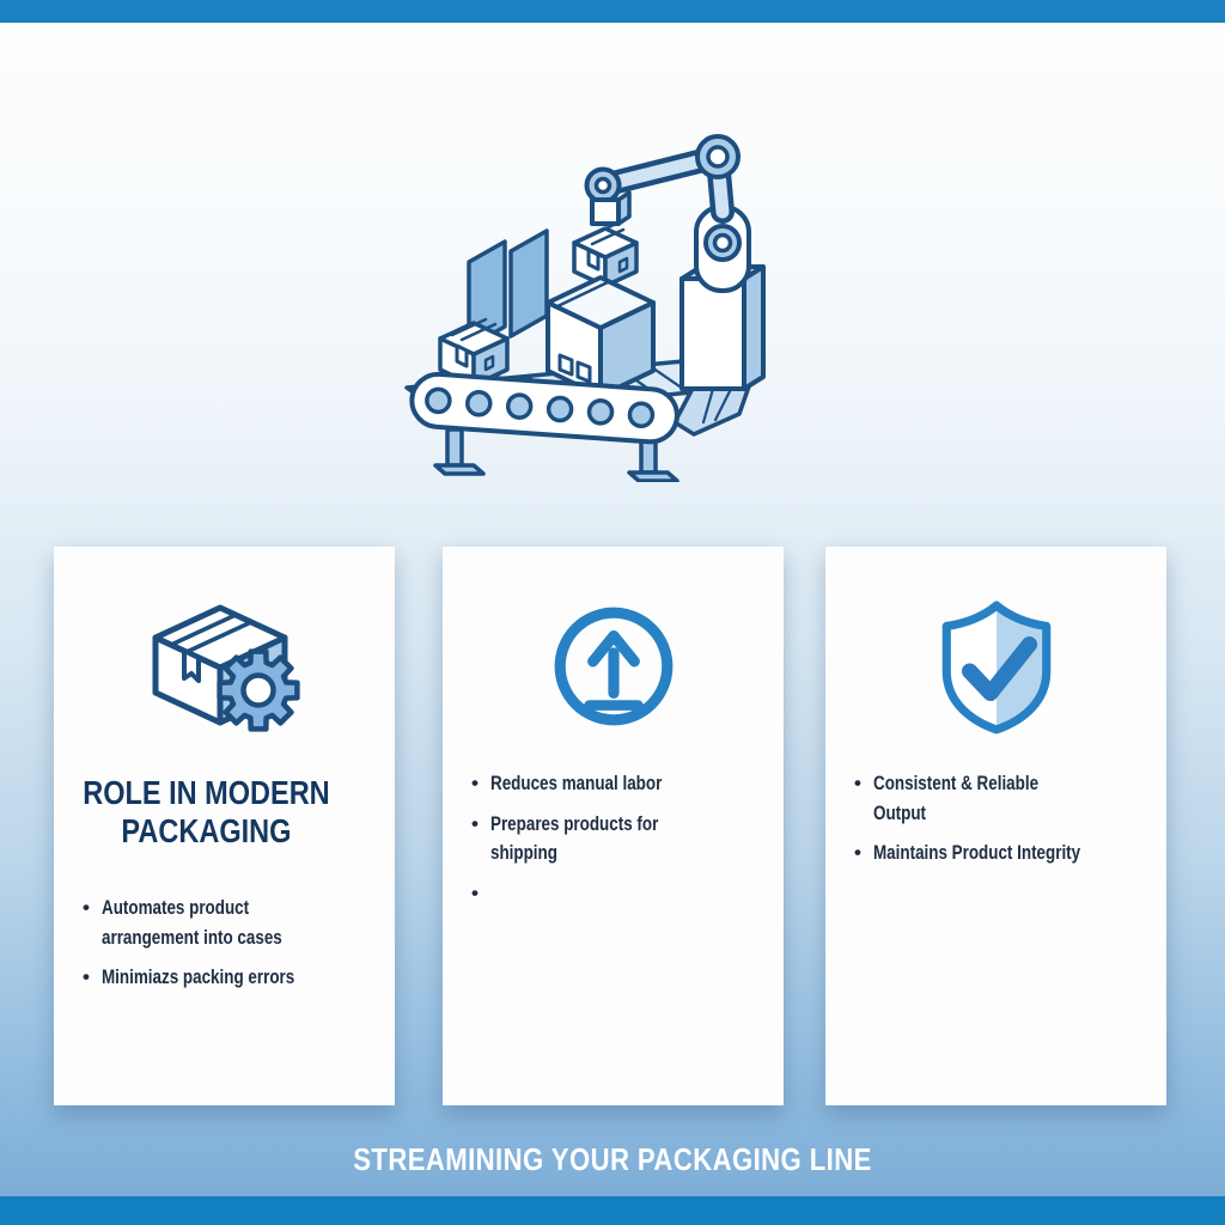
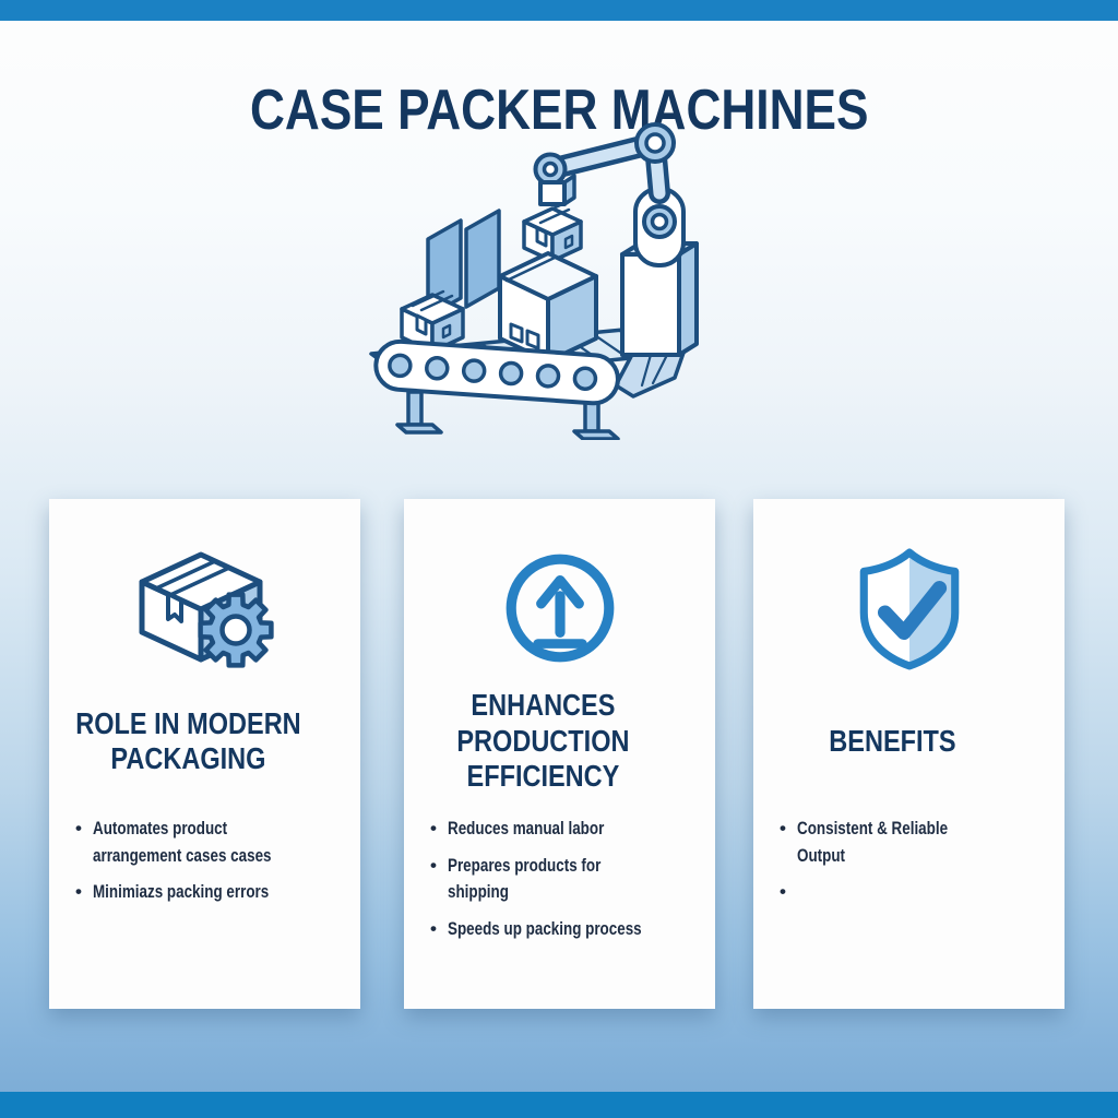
+ CASE PACKER MACHINES
  ROLE IN MODERN PACKAGING
  •
- Automates product arrangement into cases
+ Automates product arrangement cases cases
  •
  Minimiazs packing errors
+ ENHANCES PRODUCTION EFFICIENCY
  •
  Reduces manual labor
  •
  Prepares products for shipping
  •
+ Speeds up packing process
+ BENEFITS
  •
  Consistent & Reliable Output
  •
- Maintains Product Integrity
- STREAMINING YOUR PACKAGING LINE
